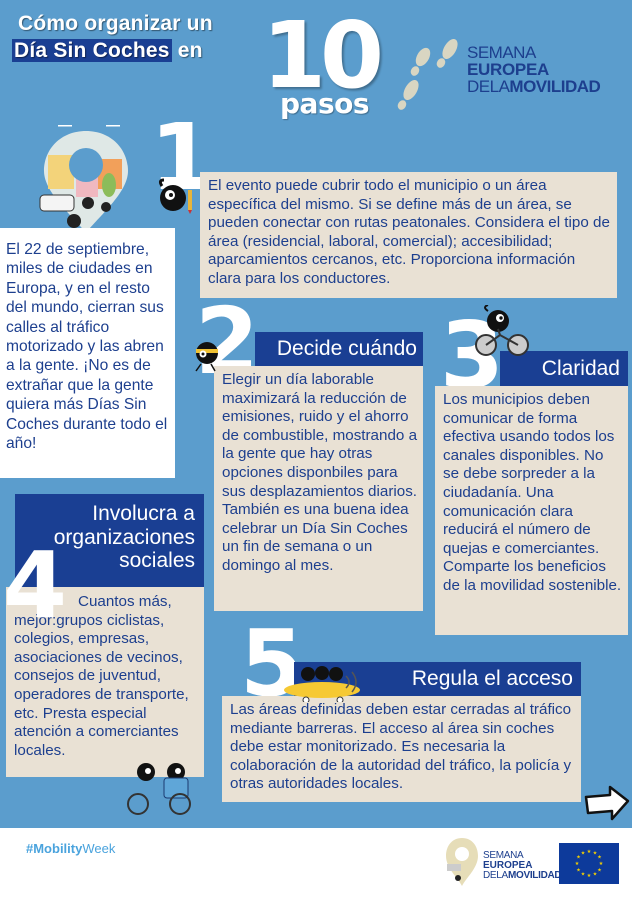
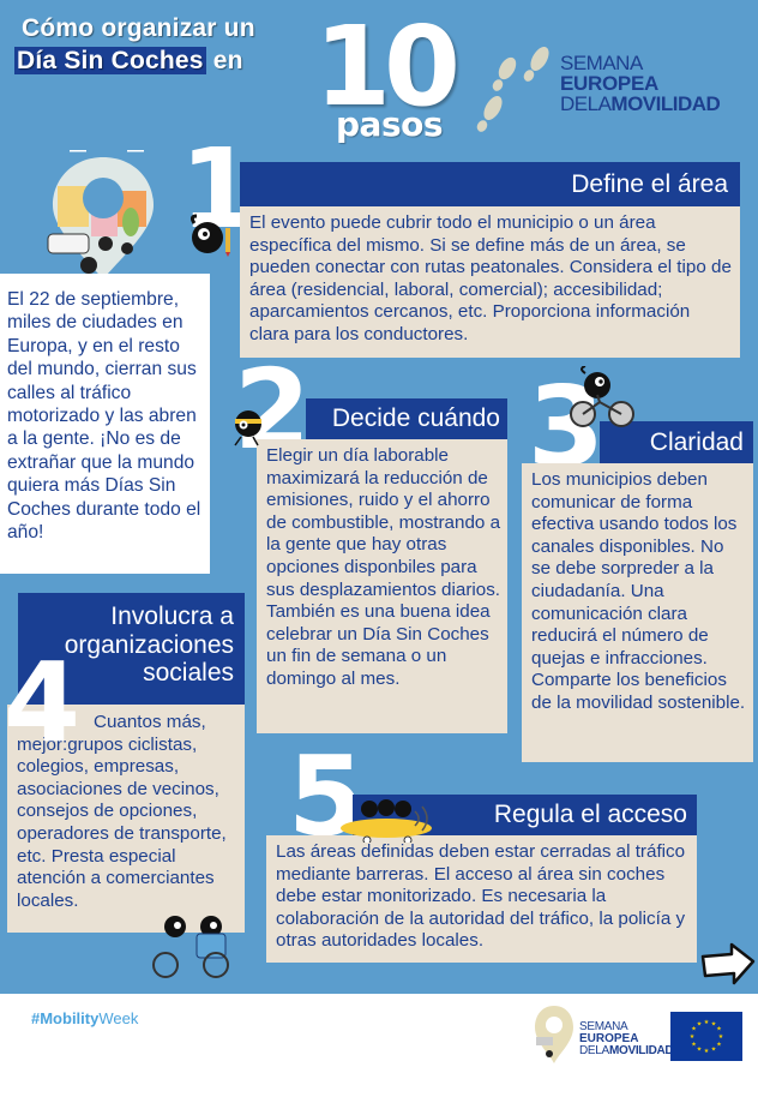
  Cómo organizar un
  Día Sin Coches en
  10
  pasos
  SEMANA
  EUROPEA
  DELAMOVILIDAD
- El 22 de septiembre, miles de ciudades en Europa, y en el resto del mundo, cierran sus calles al tráfico motorizado y las abren a la gente. ¡No es de extrañar que la gente quiera más Días Sin Coches durante todo el año!
+ El 22 de septiembre, miles de ciudades en Europa, y en el resto del mundo, cierran sus calles al tráfico motorizado y las abren a la gente. ¡No es de extrañar que la mundo quiera más Días Sin Coches durante todo el año!
  1
+ Define el área
  El evento puede cubrir todo el municipio o un área específica del mismo. Si se define más de un área, se pueden conectar con rutas peatonales. Considera el tipo de área (residencial, laboral, comercial); accesibilidad; aparcamientos cercanos, etc. Proporciona información clara para los conductores.
  2
  Decide cuándo
  Elegir un día laborable maximizará la reducción de emisiones, ruido y el ahorro de combustible, mostrando a la gente que hay otras opciones disponbiles para sus desplazamientos diarios. También es una buena idea celebrar un Día Sin Coches un fin de semana o un domingo al mes.
  3
  Claridad
- Los municipios deben comunicar de forma efectiva usando todos los canales disponibles. No se debe sorpreder a la ciudadanía. Una comunicación clara reducirá el número de quejas e comerciantes. Comparte los beneficios de la movilidad sostenible.
+ Los municipios deben comunicar de forma efectiva usando todos los canales disponibles. No se debe sorpreder a la ciudadanía. Una comunicación clara reducirá el número de quejas e infracciones. Comparte los beneficios de la movilidad sostenible.
  Involucra a
  organizaciones
  sociales
  Cuantos más,
- mejor:grupos ciclistas, colegios, empresas, asociaciones de vecinos, consejos de juventud, operadores de transporte, etc. Presta especial atención a comerciantes locales.
+ mejor:grupos ciclistas, colegios, empresas, asociaciones de vecinos, consejos de opciones, operadores de transporte, etc. Presta especial atención a comerciantes locales.
  4
  5
  Regula el acceso
  Las áreas definidas deben estar cerradas al tráfico mediante barreras. El acceso al área sin coches debe estar monitorizado. Es necesaria la colaboración de la autoridad del tráfico, la policía y otras autoridades locales.
  #MobilityWeek
  SEMANA
  EUROPEA
  DELAMOVILIDAD
